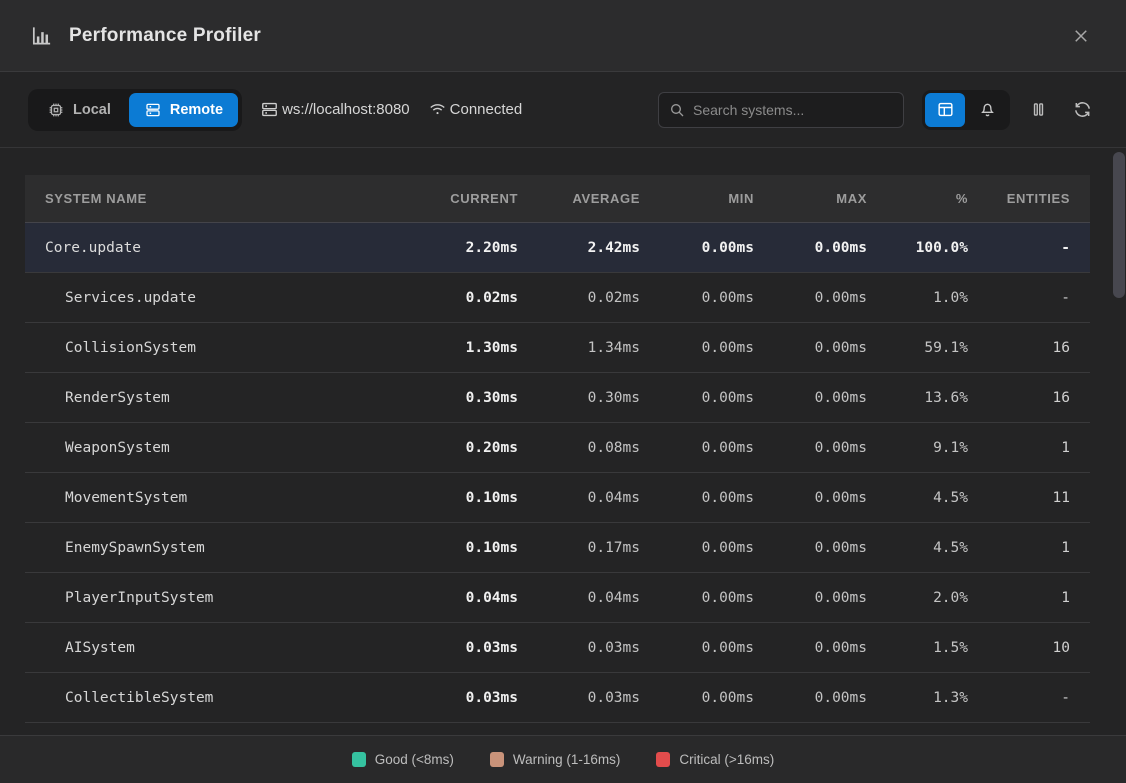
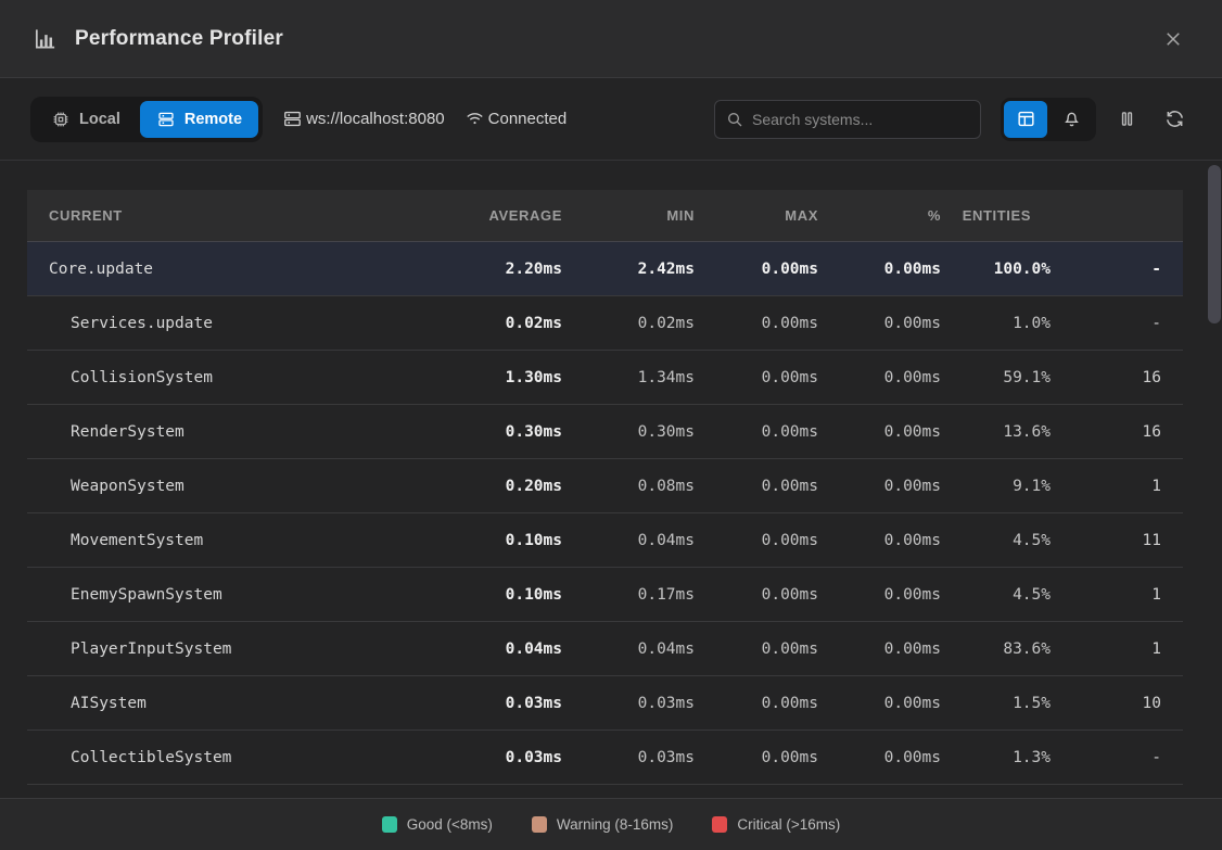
  Performance Profiler
  Local
  Remote
  ws://localhost:8080
  Connected
  Search systems...
- SYSTEM NAME
  CURRENT
  AVERAGE
  MIN
  MAX
  %
  ENTITIES
  Core.update
  2.20ms
  2.42ms
  0.00ms
  0.00ms
  100.0%
  -
  Services.update
  0.02ms
  0.02ms
  0.00ms
  0.00ms
  1.0%
  -
  CollisionSystem
  1.30ms
  1.34ms
  0.00ms
  0.00ms
  59.1%
  16
  RenderSystem
  0.30ms
  0.30ms
  0.00ms
  0.00ms
  13.6%
  16
  WeaponSystem
  0.20ms
  0.08ms
  0.00ms
  0.00ms
  9.1%
  1
  MovementSystem
  0.10ms
  0.04ms
  0.00ms
  0.00ms
  4.5%
  11
  EnemySpawnSystem
  0.10ms
  0.17ms
  0.00ms
  0.00ms
  4.5%
  1
  PlayerInputSystem
  0.04ms
  0.04ms
  0.00ms
  0.00ms
- 2.0%
+ 83.6%
  1
  AISystem
  0.03ms
  0.03ms
  0.00ms
  0.00ms
  1.5%
  10
  CollectibleSystem
  0.03ms
  0.03ms
  0.00ms
  0.00ms
  1.3%
  -
  Good (<8ms)
- Warning (1-16ms)
+ Warning (8-16ms)
  Critical (>16ms)
